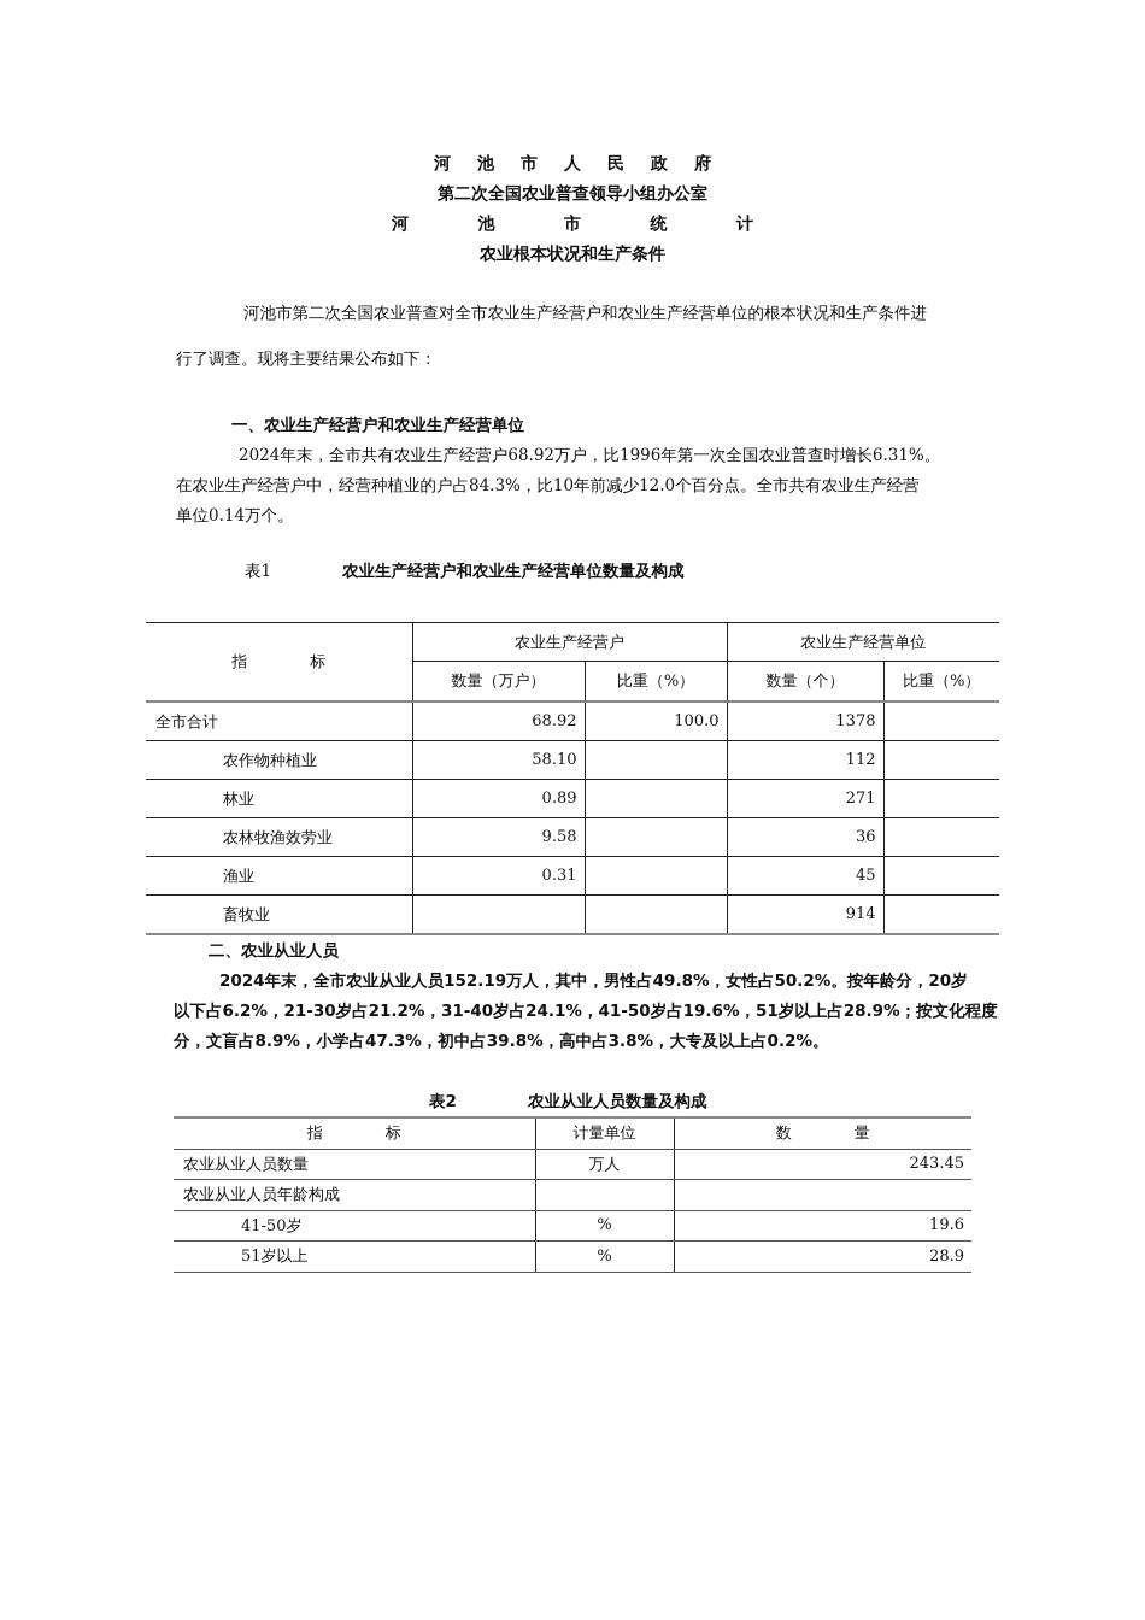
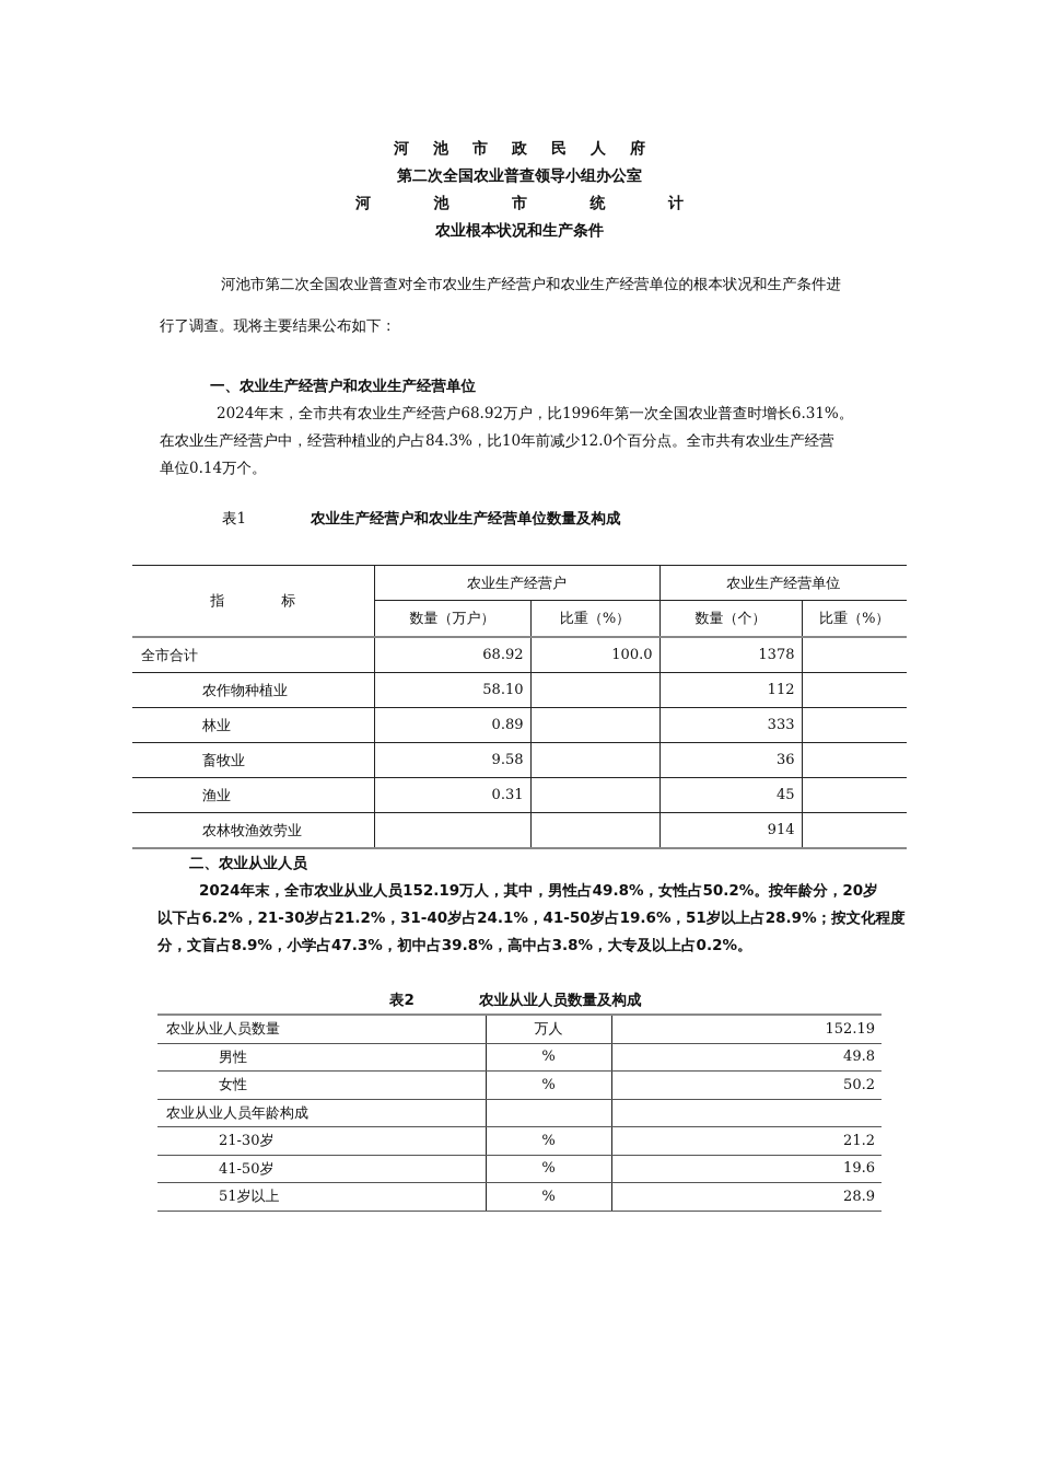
  河
  池
  市
- 人
+ 政
  民
- 政
+ 人
  府
  第二次全国农业普查领导小组办公室
  河
  池
  市
  统
  计
  农业根本状况和生产条件
  河池市第二次全国农业普查对全市农业生产经营户和农业生产经营单位的根本状况和生产条件进
  行了调查。现将主要结果公布如下：
  一、农业生产经营户和农业生产经营单位
  2024年末，全市共有农业生产经营户68.92万户，比1996年第一次全国农业普查时增长6.31%。
  在农业生产经营户中，经营种植业的户占84.3%，比10年前减少12.0个百分点。全市共有农业生产经营
  单位0.14万个。
  表1
  农业生产经营户和农业生产经营单位数量及构成
  指 标	农业生产经营户	农业生产经营单位
  数量（万户）	比重（%）	数量（个）	比重（%）
  全市合计	68.92	100.0	1378
  农作物种植业	58.10		112
- 林业	0.89		271
+ 林业	0.89		333
- 农林牧渔效劳业	9.58		36
+ 畜牧业	9.58		36
  渔业	0.31		45
- 畜牧业			914
+ 农林牧渔效劳业			914
  二、农业从业人员
  2024年末，全市农业从业人员152.19万人，其中，男性占49.8%，女性占50.2%。按年龄分，20岁
  以下占6.2%，21-30岁占21.2%，31-40岁占24.1%，41-50岁占19.6%，51岁以上占28.9%；按文化程度
  分，文盲占8.9%，小学占47.3%，初中占39.8%，高中占3.8%，大专及以上占0.2%。
  表2
  农业从业人员数量及构成
- 指 标	计量单位	数 量
- 农业从业人员数量	万人	243.45
+ 农业从业人员数量	万人	152.19
+ 男性	%	49.8
+ 女性	%	50.2
  农业从业人员年龄构成
+ 21-30岁	%	21.2
  41-50岁	%	19.6
  51岁以上	%	28.9
